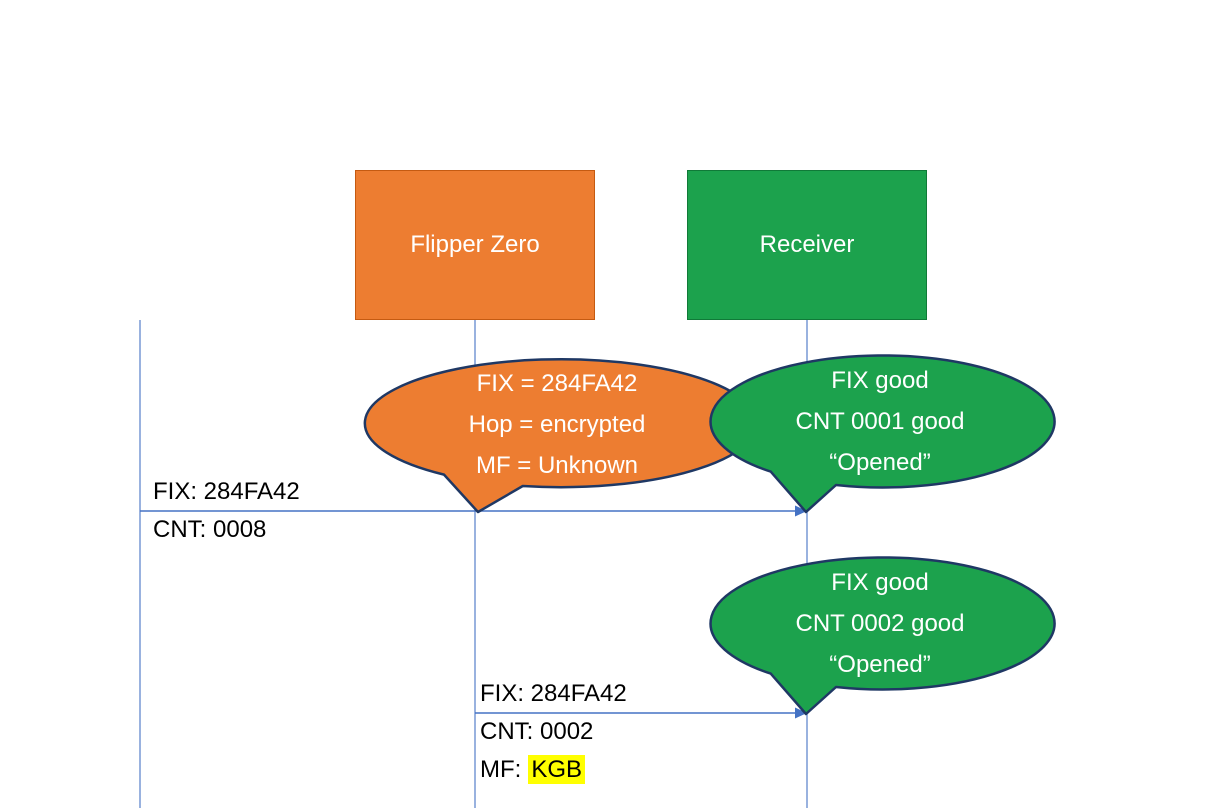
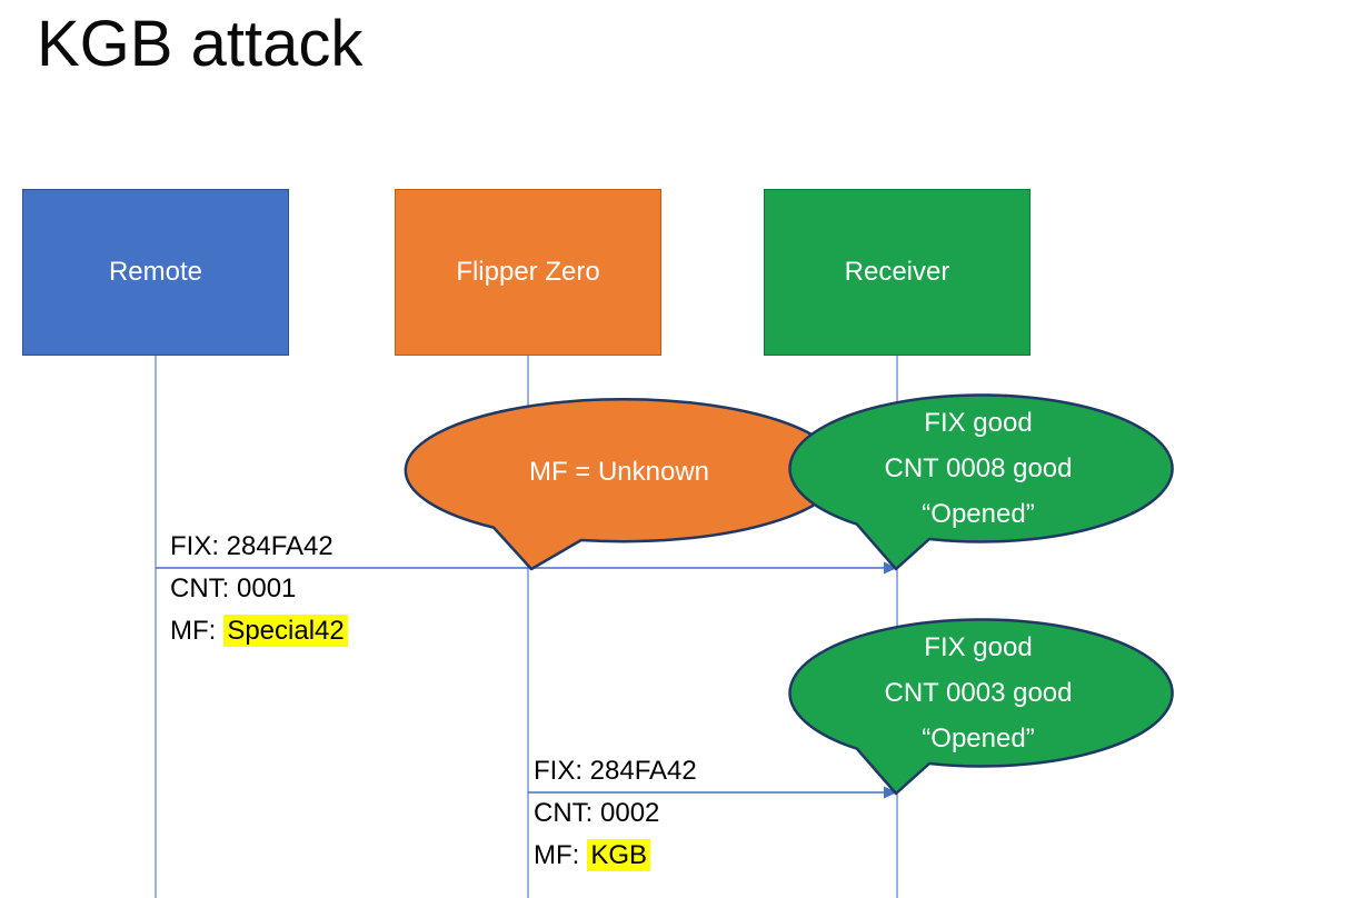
+ KGB attack
+ Remote
  Flipper Zero
  Receiver
- FIX = 284FA42
- Hop = encrypted
  MF = Unknown
  FIX good
- CNT 0001 good
+ CNT 0008 good
  “Opened”
  FIX good
- CNT 0002 good
+ CNT 0003 good
  “Opened”
  FIX: 284FA42
- CNT: 0008
+ CNT: 0001
+ MF: Special42
  FIX: 284FA42
  CNT: 0002
  MF: KGB
